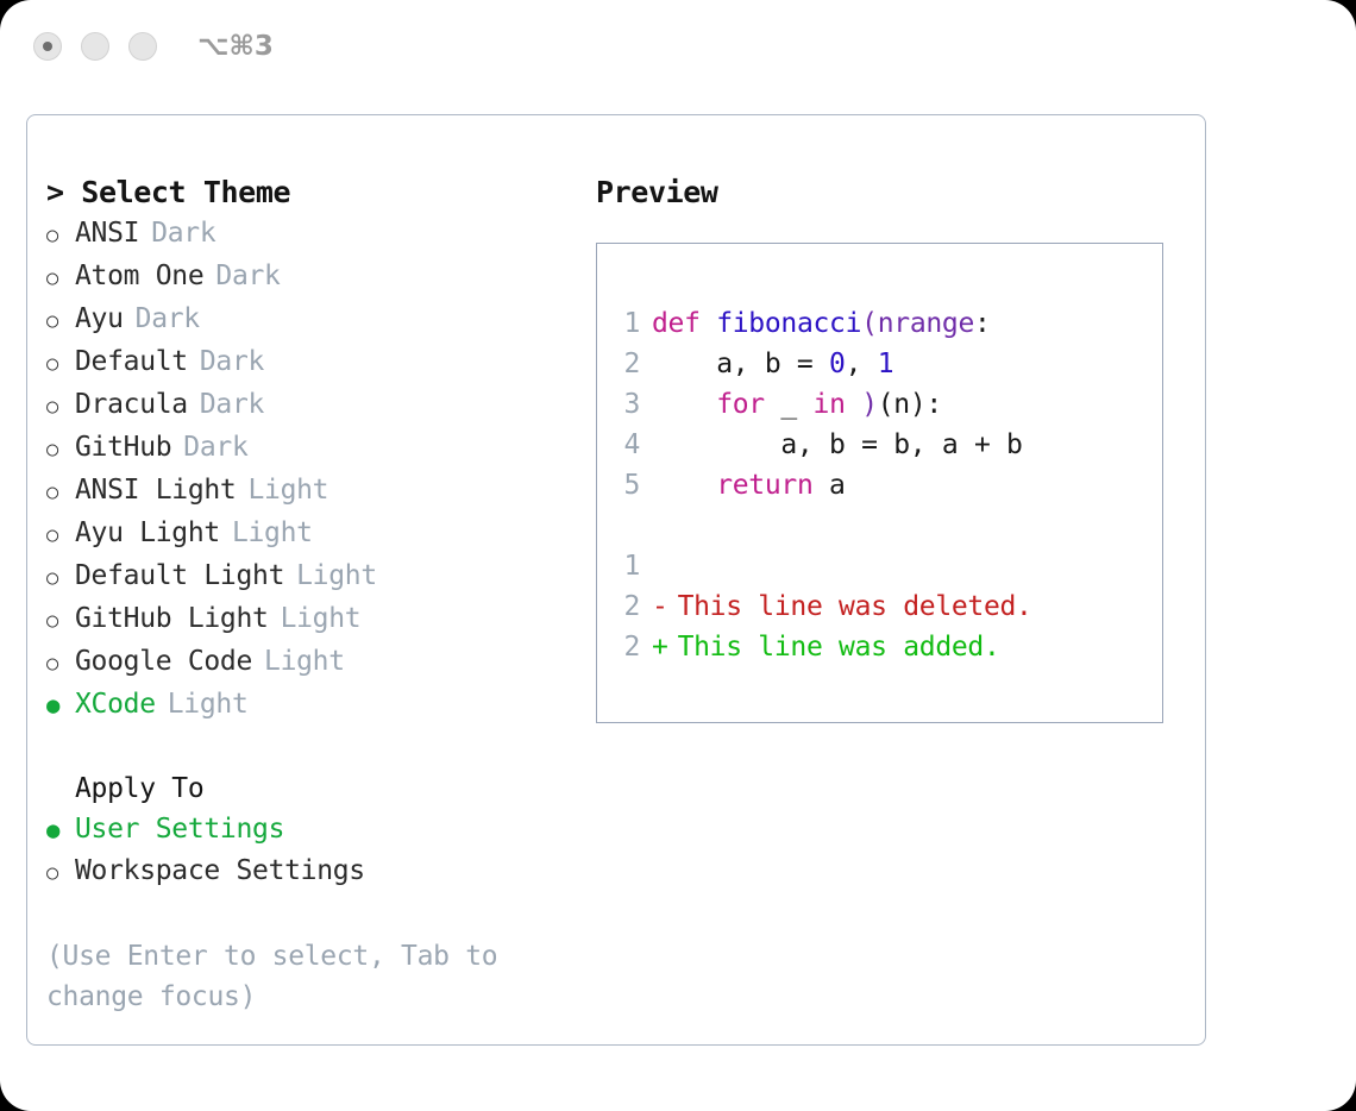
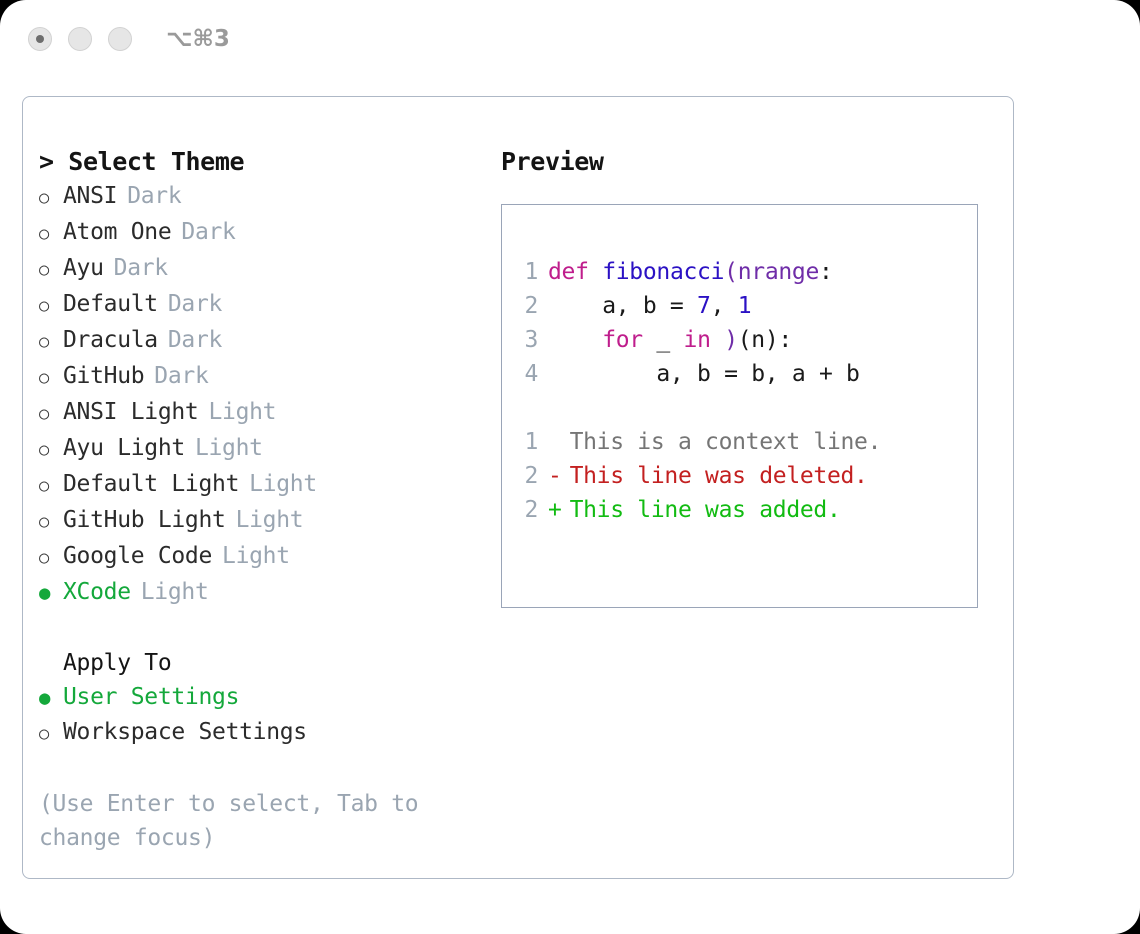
  ⌥⌘3
  > Select Theme
  ○
  ANSI
  Dark
  ○
  Atom One
  Dark
  ○
  Ayu
  Dark
  ○
  Default
  Dark
  ○
  Dracula
  Dark
  ○
  GitHub
  Dark
  ○
  ANSI Light
  Light
  ○
  Ayu Light
  Light
  ○
  Default Light
  Light
  ○
  GitHub Light
  Light
  ○
  Google Code
  Light
  ●
  XCode
  Light
  Apply To
  ●
  User Settings
  ○
  Workspace Settings
  (Use Enter to select, Tab to change focus)
  Preview
  1
  def fibonacci(nrange:
  2
- a, b = 0, 1
+ a, b = 7, 1
  3
  for _ in )(n):
  4
  a, b = b, a + b
- 5
- return a
  1
+ This is a context line.
  2
  -
  This line was deleted.
  2
  +
  This line was added.
